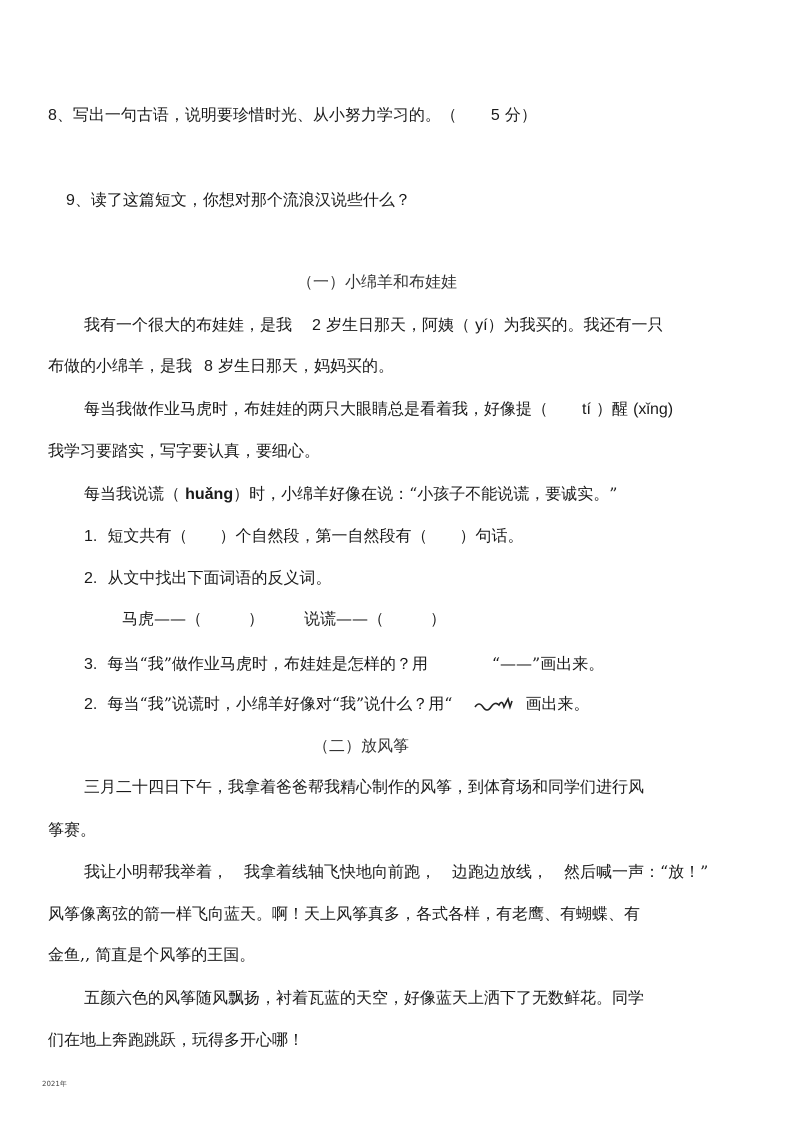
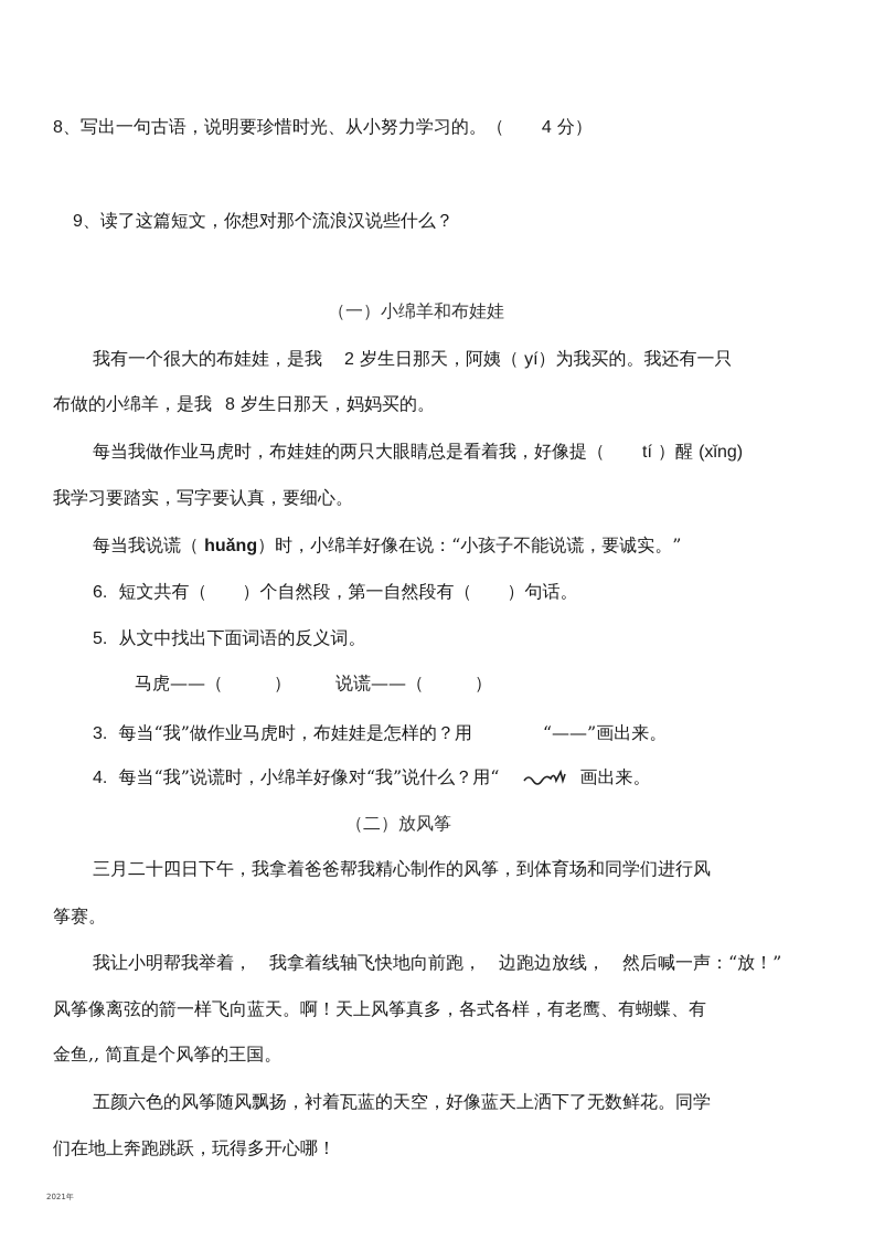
- 8、写出一句古语，说明要珍惜时光、从小努力学习的。（ 5 分）
+ 8、写出一句古语，说明要珍惜时光、从小努力学习的。（ 4 分）
  9、读了这篇短文，你想对那个流浪汉说些什么？
  （一）小绵羊和布娃娃
  我有一个很大的布娃娃，是我 2 岁生日那天，阿姨（ yí）为我买的。我还有一只
  布做的小绵羊，是我 8 岁生日那天，妈妈买的。
  每当我做作业马虎时，布娃娃的两只大眼睛总是看着我，好像提（ tí ）醒 (xǐng)
  我学习要踏实，写字要认真，要细心。
  每当我说谎（ huǎng）时，小绵羊好像在说：“小孩子不能说谎，要诚实。”
- 1. 短文共有（ ）个自然段，第一自然段有（ ）句话。
+ 6. 短文共有（ ）个自然段，第一自然段有（ ）句话。
- 2. 从文中找出下面词语的反义词。
+ 5. 从文中找出下面词语的反义词。
  马虎——（ ） 说谎——（ ）
  3. 每当“我”做作业马虎时，布娃娃是怎样的？用 “——”画出来。
- 2. 每当“我”说谎时，小绵羊好像对“我”说什么？用“ 画出来。
+ 4. 每当“我”说谎时，小绵羊好像对“我”说什么？用“ 画出来。
  （二）放风筝
  三月二十四日下午，我拿着爸爸帮我精心制作的风筝，到体育场和同学们进行风
  筝赛。
  我让小明帮我举着， 我拿着线轴飞快地向前跑， 边跑边放线， 然后喊一声：“放！”
  风筝像离弦的箭一样飞向蓝天。啊！天上风筝真多，各式各样，有老鹰、有蝴蝶、有
  金鱼,, 简直是个风筝的王国。
  五颜六色的风筝随风飘扬，衬着瓦蓝的天空，好像蓝天上洒下了无数鲜花。同学
  们在地上奔跑跳跃，玩得多开心哪！
  2021年
